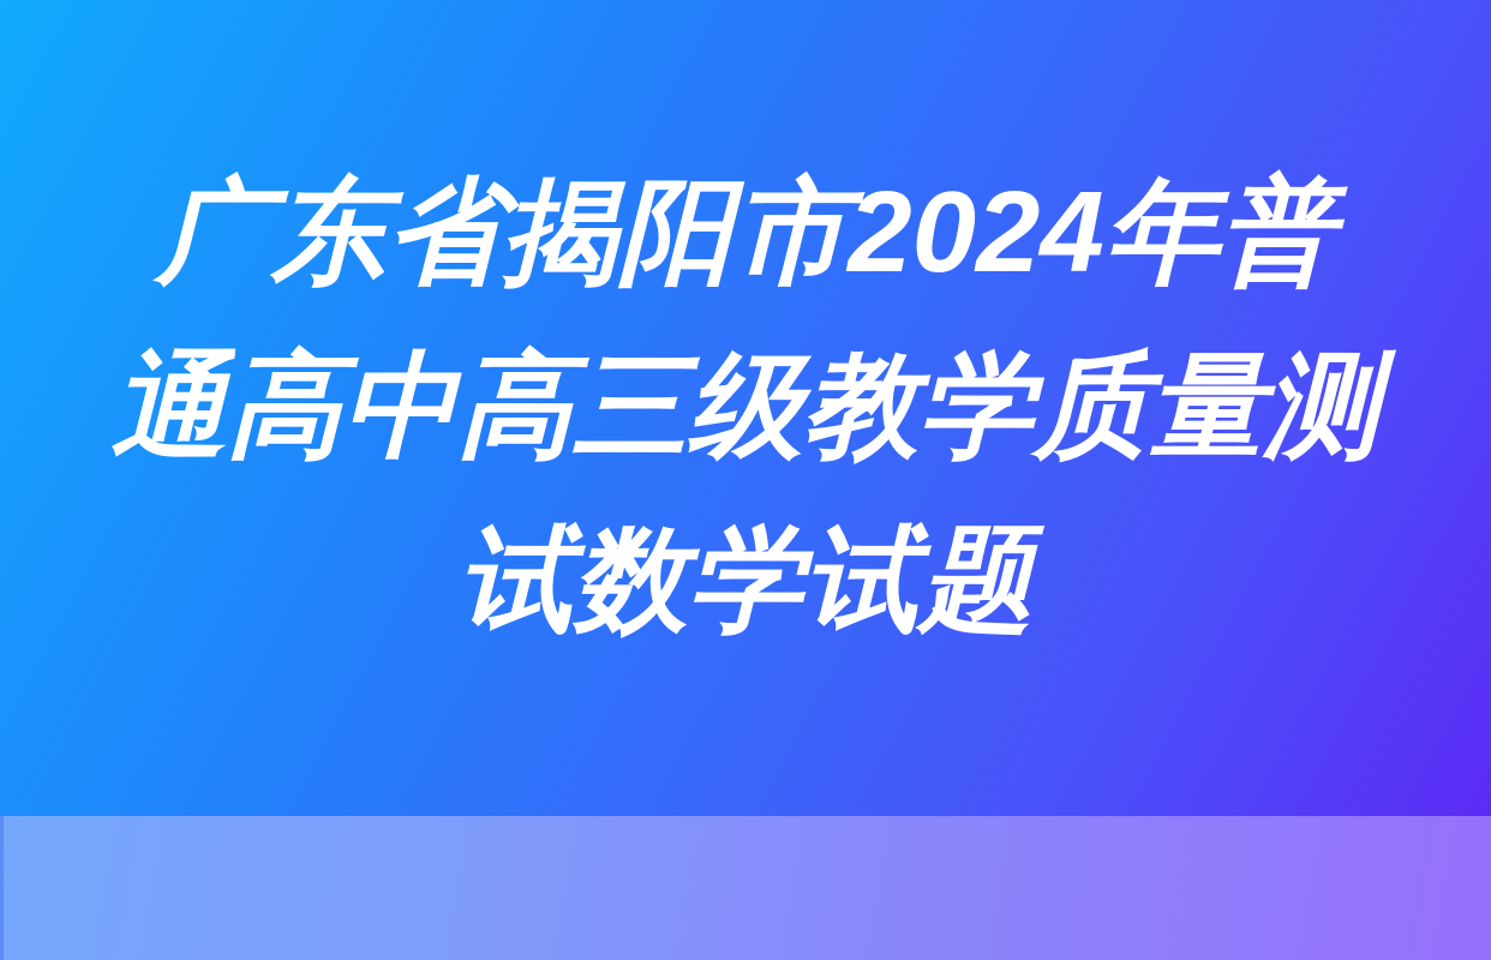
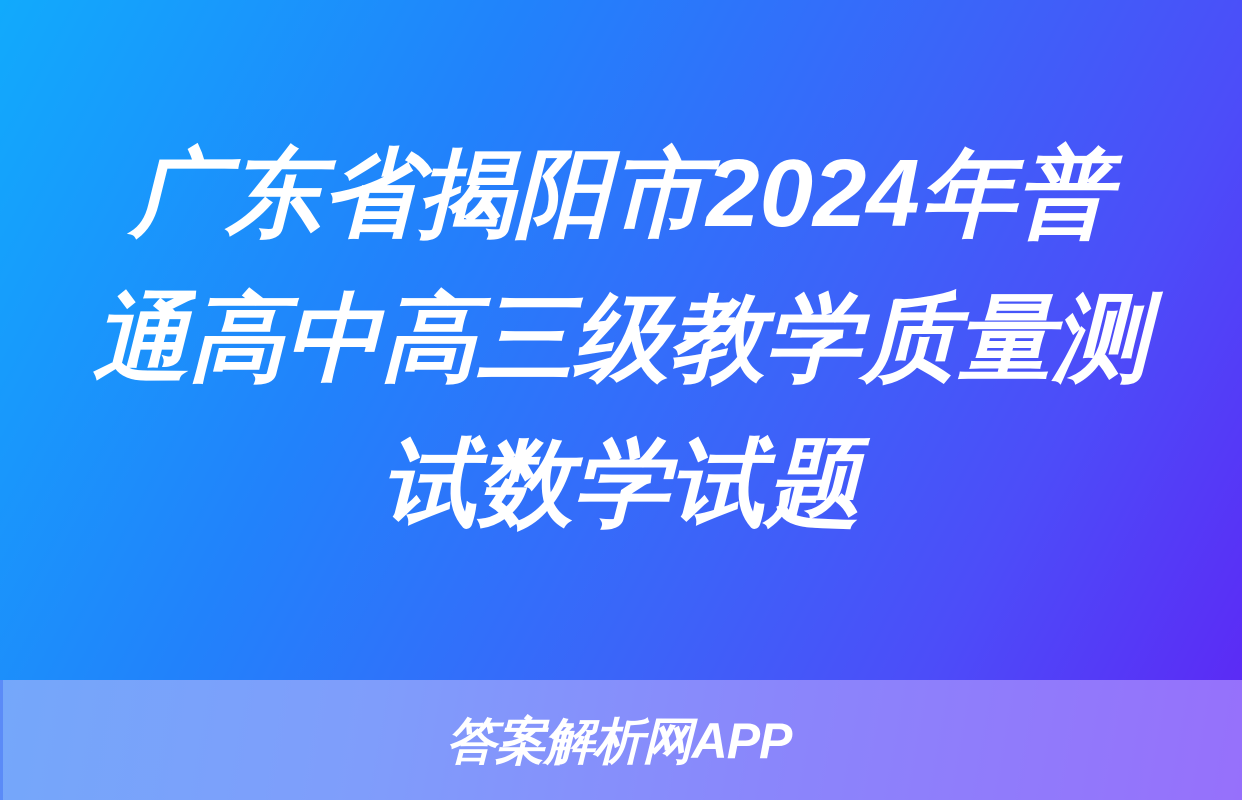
  广东省揭阳市2024年普通高中高三级教学质量测试数学试题
+ 答案解析网APP
